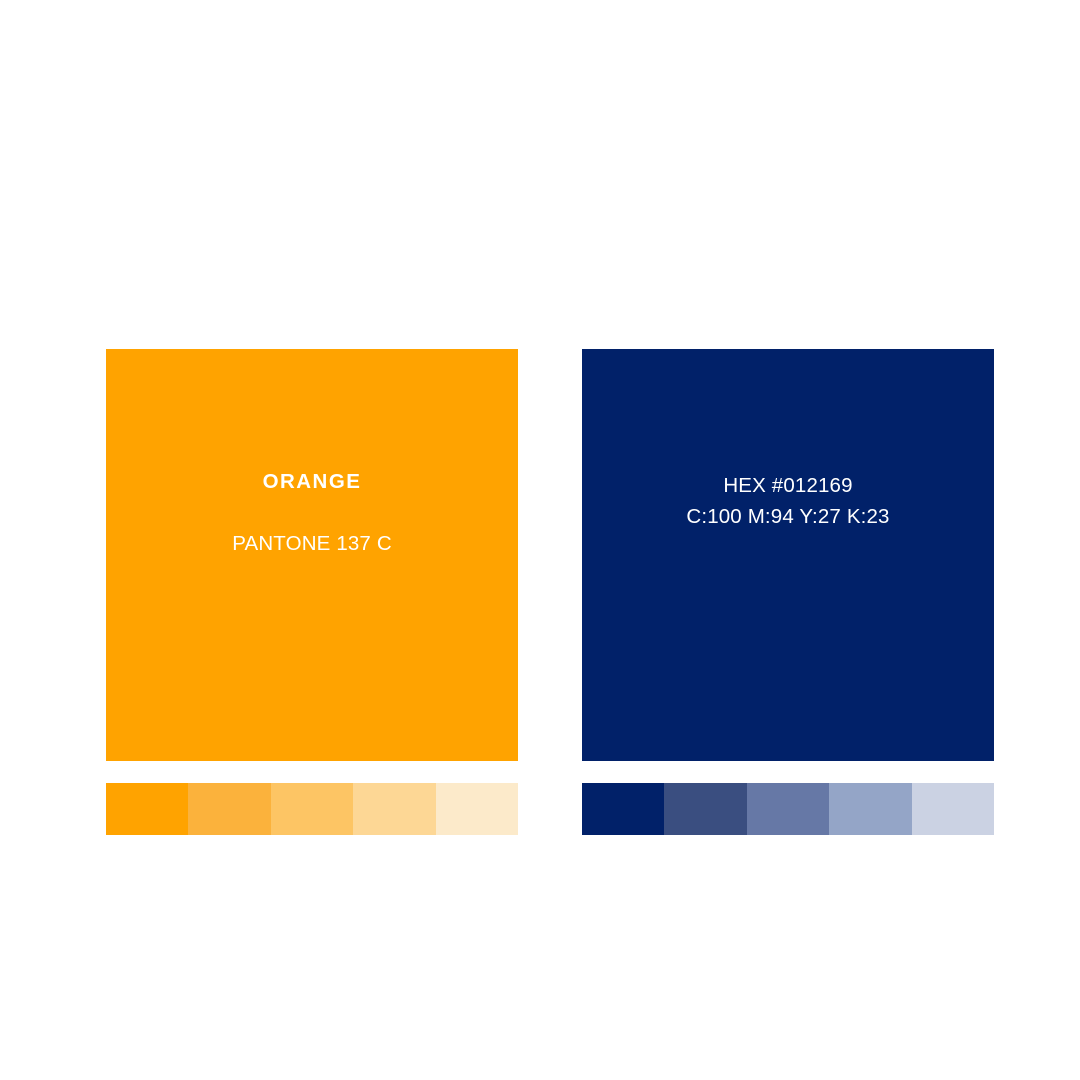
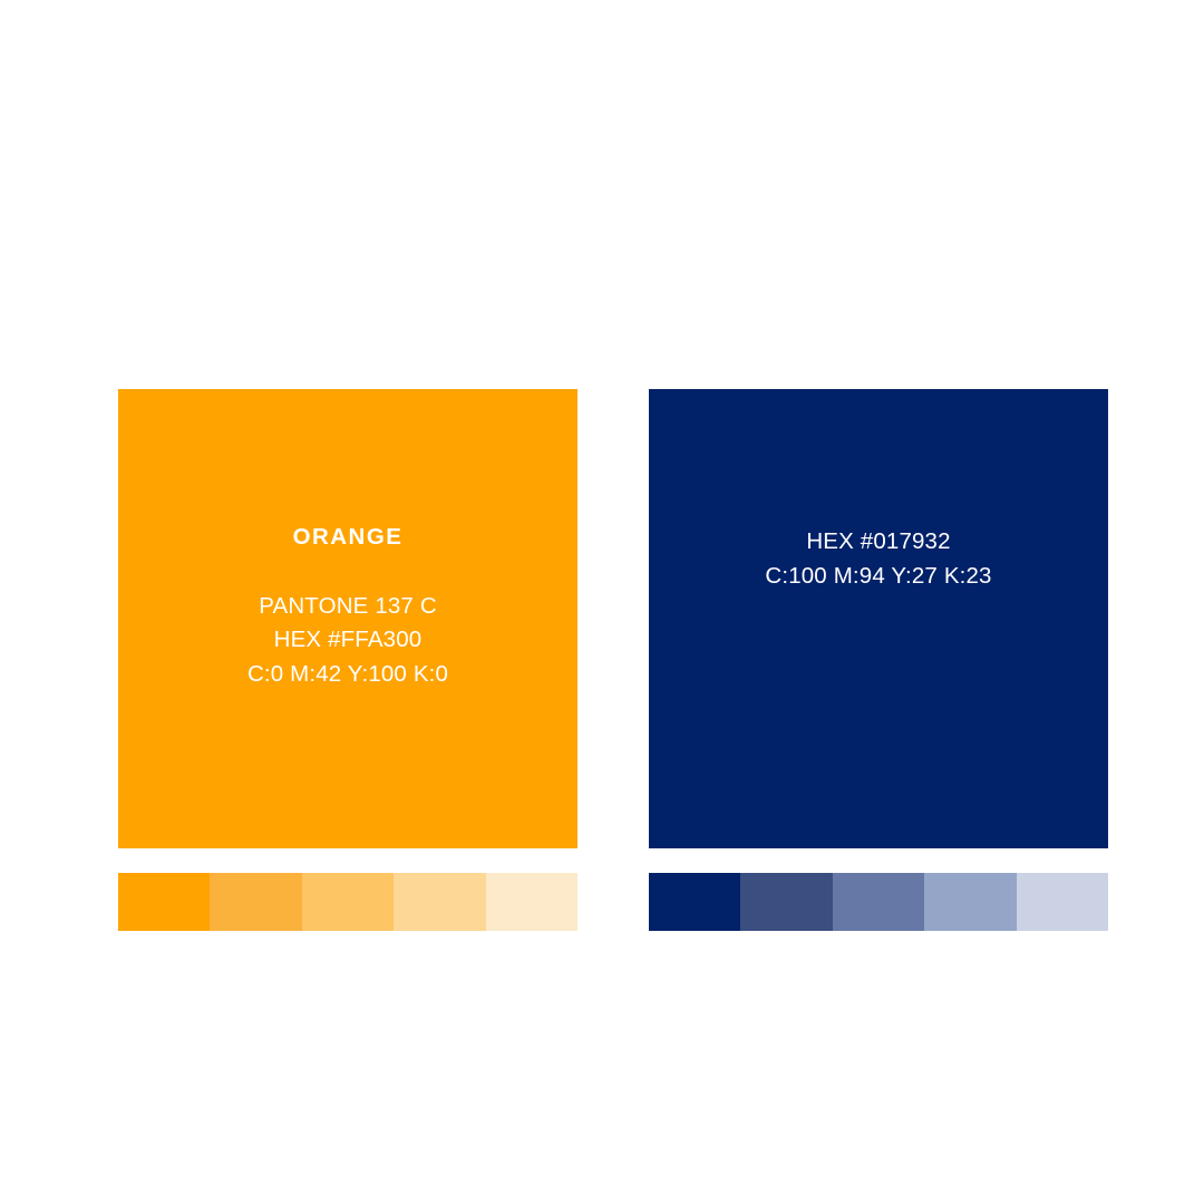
  ORANGE
  PANTONE 137 C
+ HEX #FFA300
+ C:0 M:42 Y:100 K:0
- HEX #012169
+ HEX #017932
  C:100 M:94 Y:27 K:23
